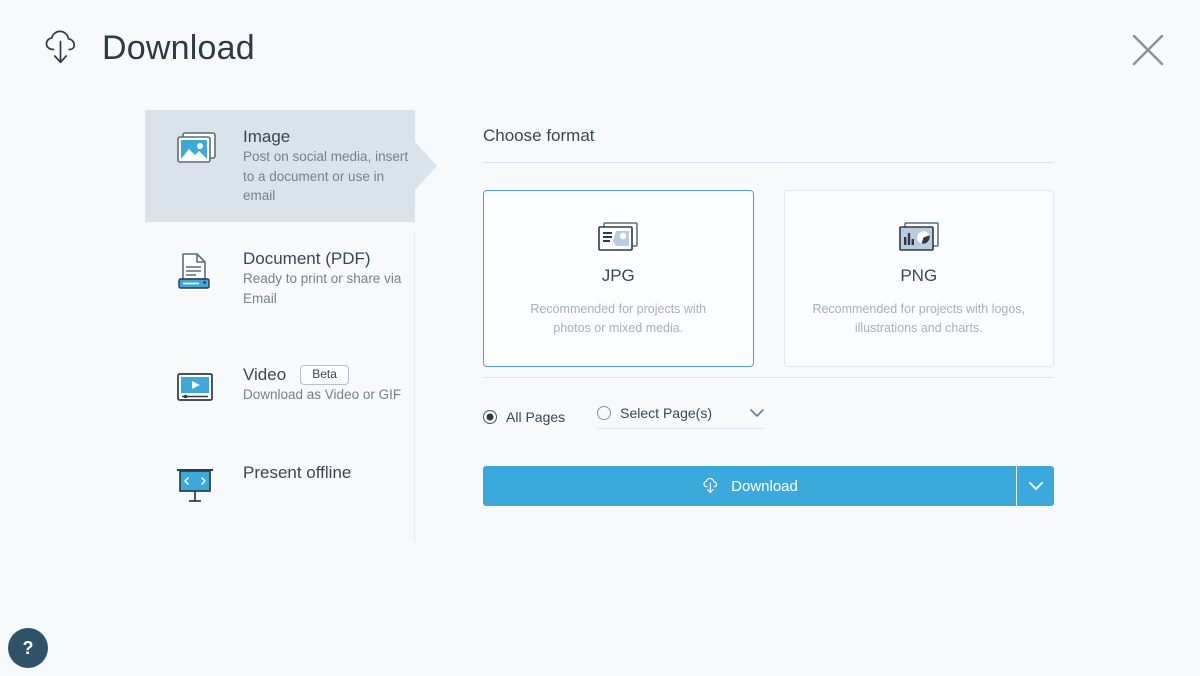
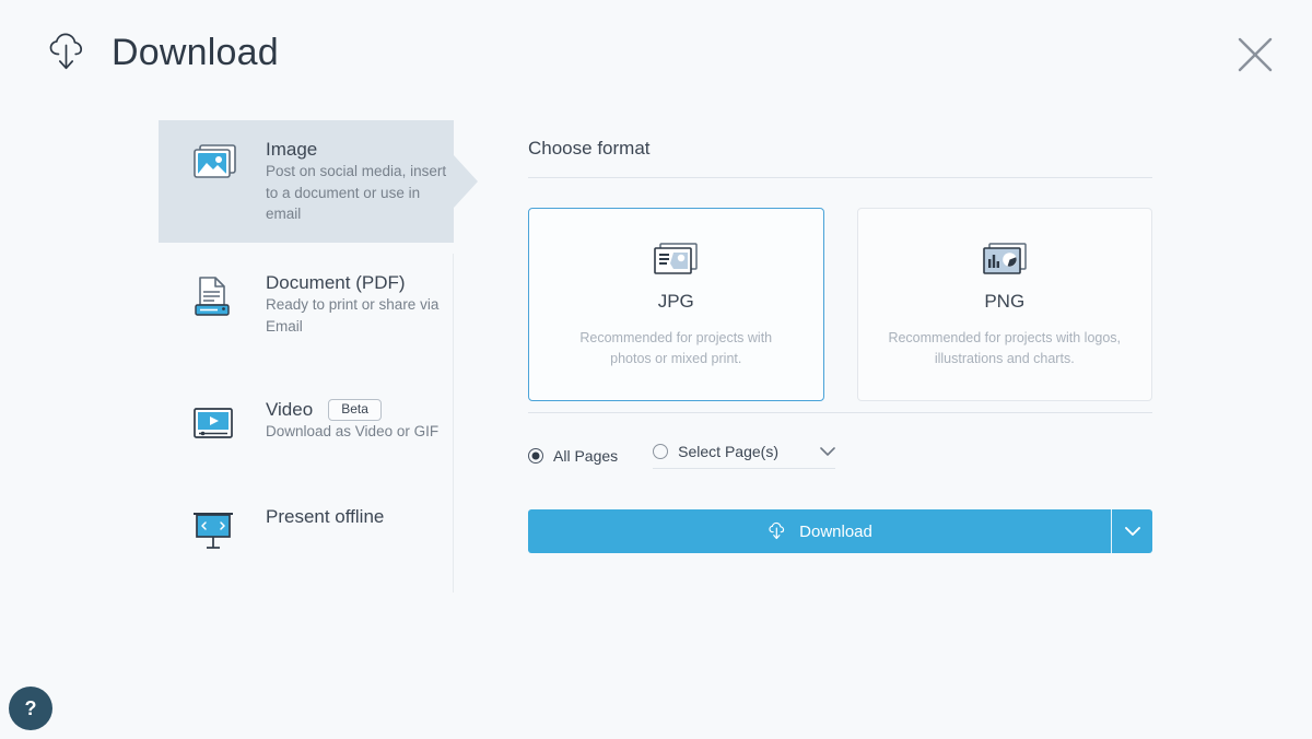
  Download
  Image
  Post on social media, insert to a document or use in email
  Document (PDF)
  Ready to print or share via Email
  Video
  Beta
  Download as Video or GIF
  Present offline
  Choose format
  JPG
- Recommended for projects with photos or mixed media.
+ Recommended for projects with photos or mixed print.
  PNG
  Recommended for projects with logos, illustrations and charts.
  All Pages
  Select Page(s)
  Download
  ?
